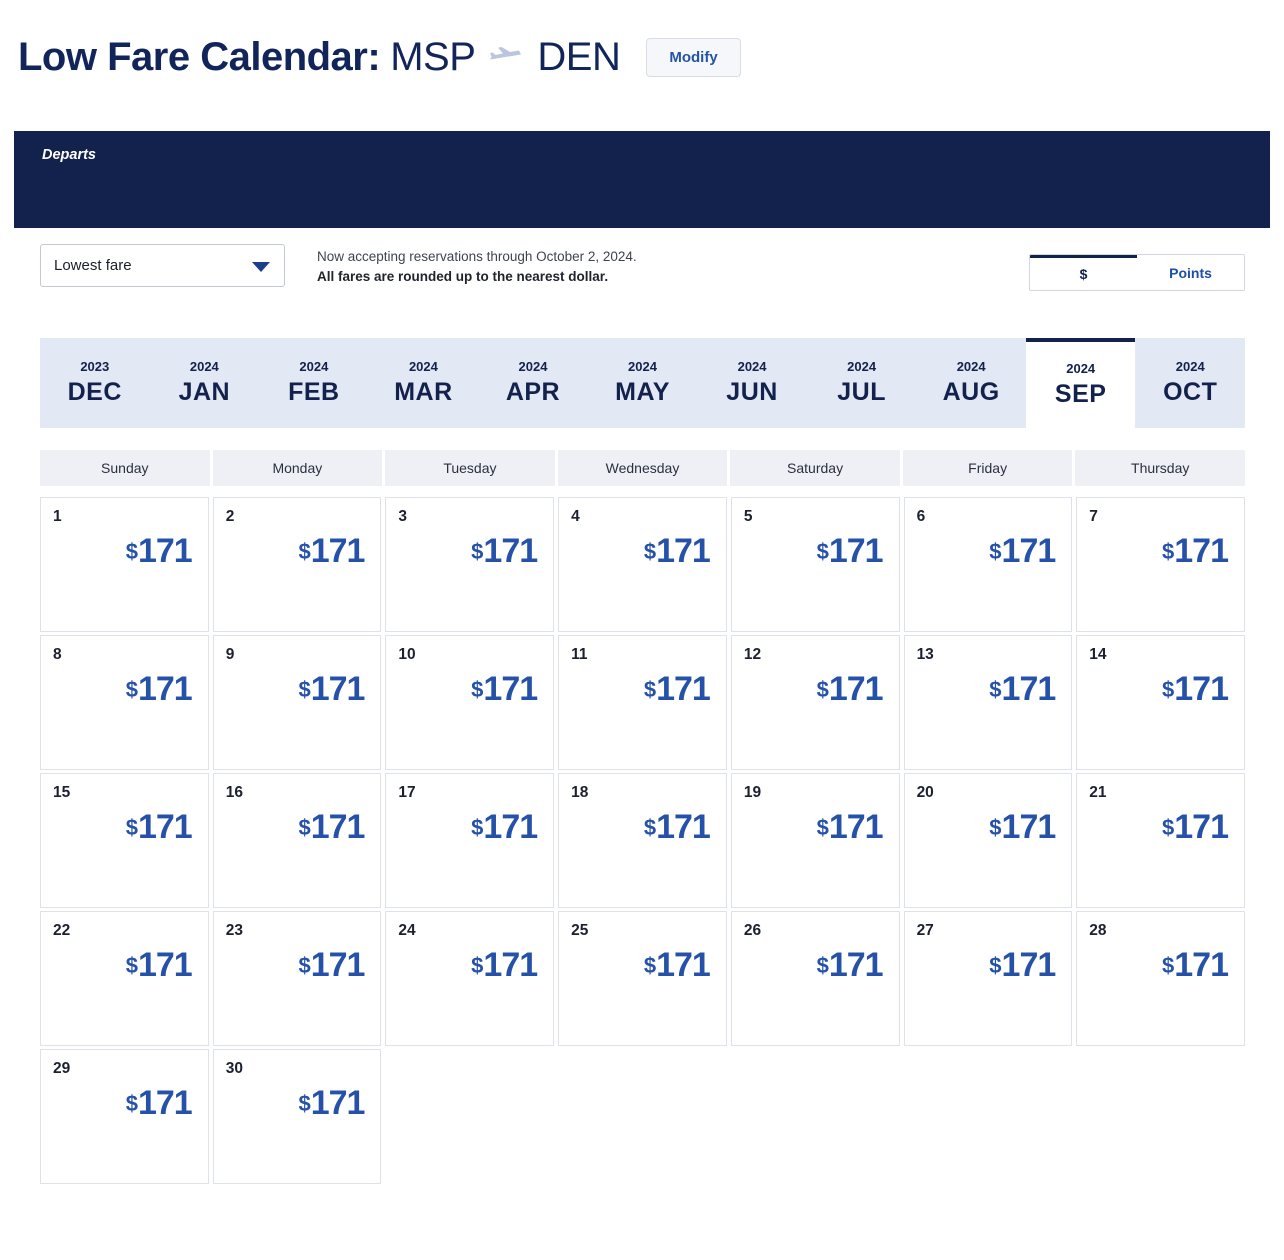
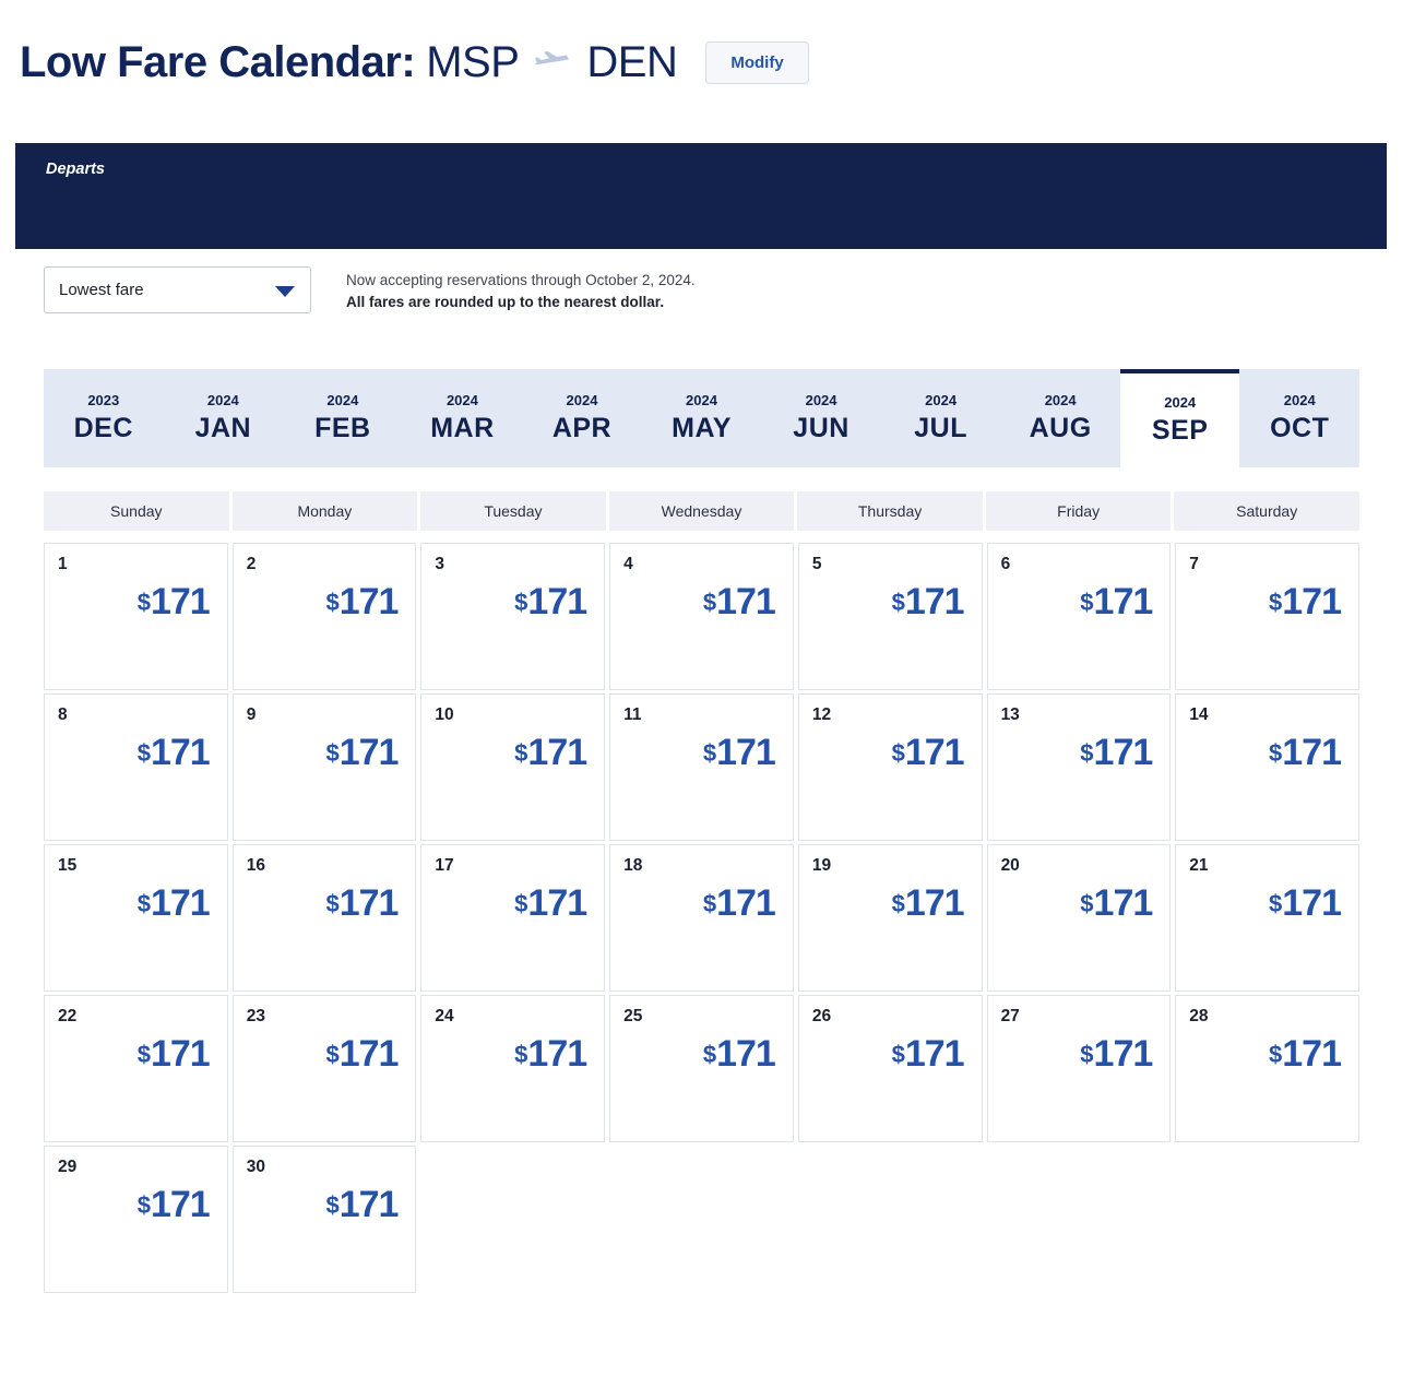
  Low Fare Calendar:
  MSP
  DEN
  Modify
  Departs
  Lowest fare
  Now accepting reservations through October 2, 2024.
  All fares are rounded up to the nearest dollar.
- $
- Points
  2023
  DEC
  2024
  JAN
  2024
  FEB
  2024
  MAR
  2024
  APR
  2024
  MAY
  2024
  JUN
  2024
  JUL
  2024
  AUG
  2024
  SEP
  2024
  OCT
  Sunday
  Monday
  Tuesday
  Wednesday
- Saturday
+ Thursday
  Friday
- Thursday
+ Saturday
  1
  $171
  2
  $171
  3
  $171
  4
  $171
  5
  $171
  6
  $171
  7
  $171
  8
  $171
  9
  $171
  10
  $171
  11
  $171
  12
  $171
  13
  $171
  14
  $171
  15
  $171
  16
  $171
  17
  $171
  18
  $171
  19
  $171
  20
  $171
  21
  $171
  22
  $171
  23
  $171
  24
  $171
  25
  $171
  26
  $171
  27
  $171
  28
  $171
  29
  $171
  30
  $171
